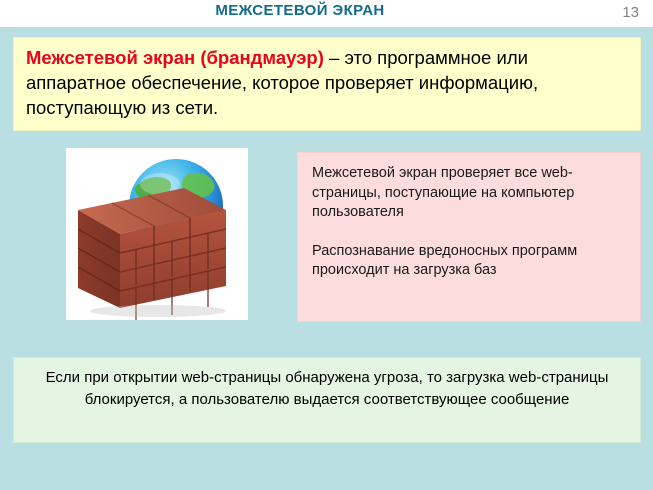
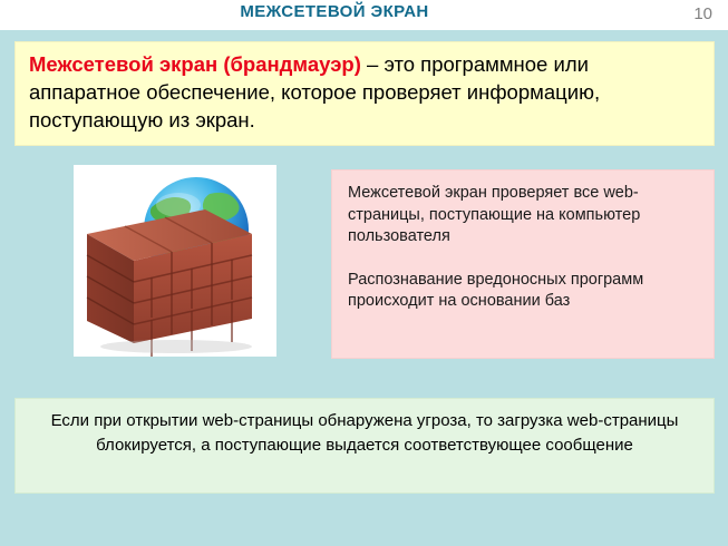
  МЕЖСЕТЕВОЙ ЭКРАН
- 13
+ 10
- Межсетевой экран (брандмауэр) – это программное или аппаратное обеспечение, которое проверяет информацию, поступающую из сети.
+ Межсетевой экран (брандмауэр) – это программное или аппаратное обеспечение, которое проверяет информацию, поступающую из экран.
  Межсетевой экран проверяет все web-страницы, поступающие на компьютер пользователя
- Распознавание вредоносных программ происходит на загрузка баз
+ Распознавание вредоносных программ происходит на основании баз
- Если при открытии web-страницы обнаружена угроза, то загрузка web-страницы блокируется, а пользователю выдается соответствующее сообщение
+ Если при открытии web-страницы обнаружена угроза, то загрузка web-страницы блокируется, а поступающие выдается соответствующее сообщение
